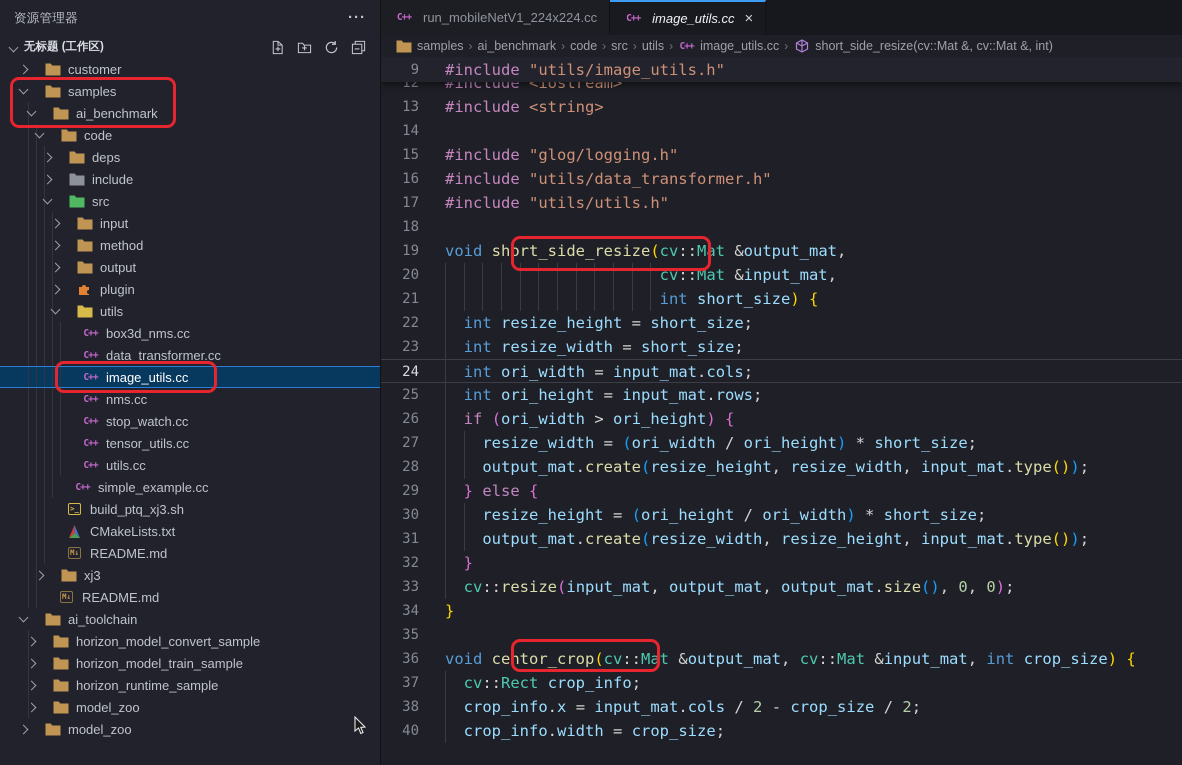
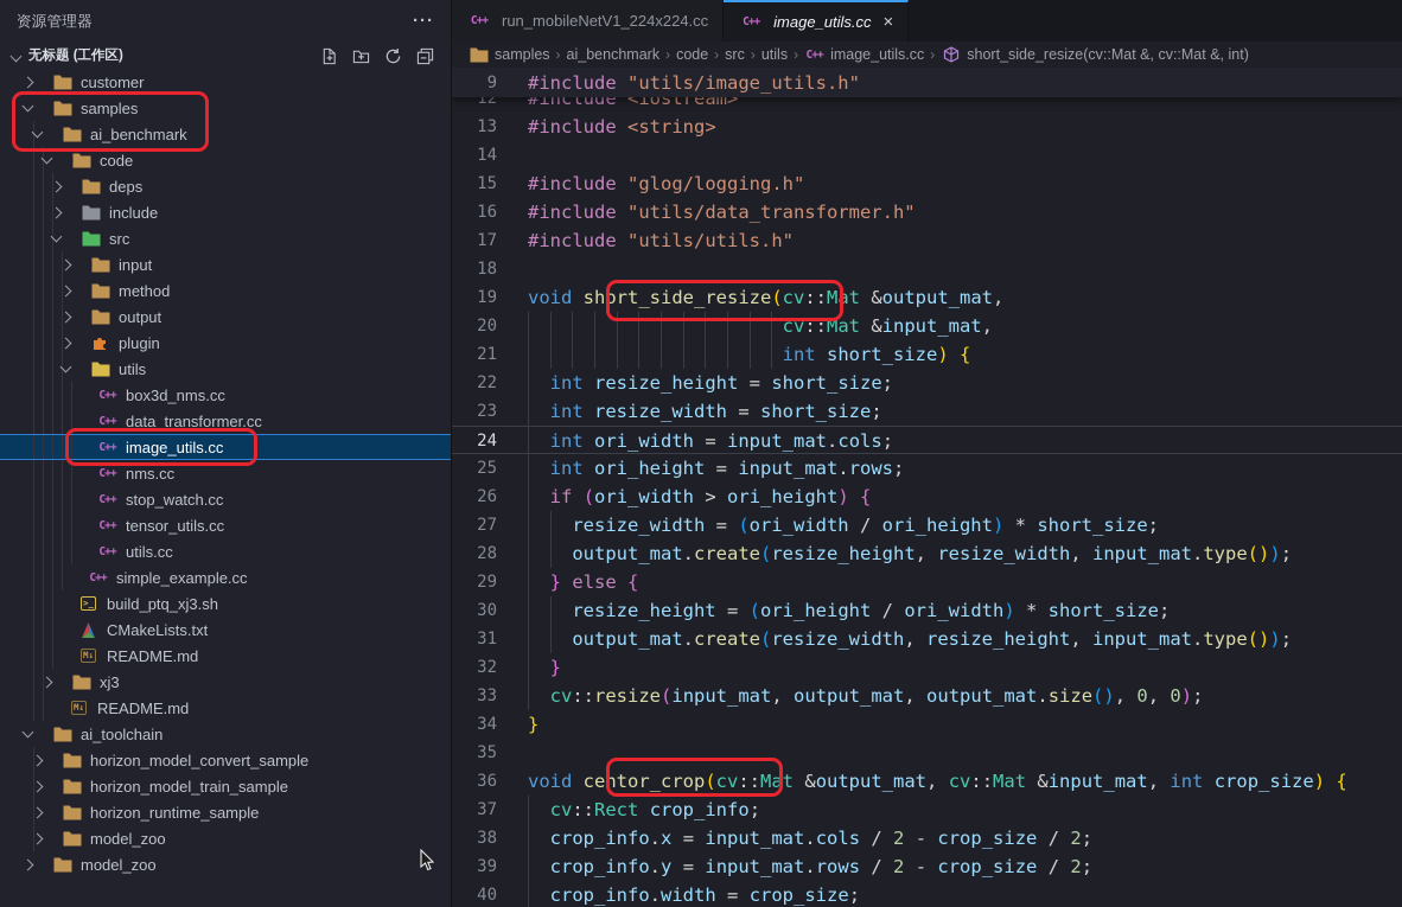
  资源管理器
  ···
  无标题 (工作区)
  customer
  samples
  ai_benchmark
  code
  deps
  include
  src
  input
  method
  output
  plugin
  utils
  C++
  box3d_nms.cc
  C++
  data_transformer.cc
  C++
  image_utils.cc
  C++
  nms.cc
  C++
  stop_watch.cc
  C++
  tensor_utils.cc
  C++
  utils.cc
  C++
  simple_example.cc
  >_
  build_ptq_xj3.sh
  CMakeLists.txt
  M↓
  README.md
  xj3
  M↓
  README.md
  ai_toolchain
  horizon_model_convert_sample
  horizon_model_train_sample
  horizon_runtime_sample
  model_zoo
  model_zoo
  C++
  run_mobileNetV1_224x224.cc
  C++
  image_utils.cc
  ×
  samples
  ›
  ai_benchmark
  ›
  code
  ›
  src
  ›
  utils
  ›
  C++
  image_utils.cc
  ›
  short_side_resize(cv::Mat &, cv::Mat &, int)
  12
  #include <iostream>
  13
  #include <string>
  14
  15
  #include "glog/logging.h"
  16
  #include "utils/data_transformer.h"
  17
  #include "utils/utils.h"
  18
  19
  void short_side_resize(cv::Mat &output_mat,
  20
  cv::Mat &input_mat,
  21
  int short_size) {
  22
  int resize_height = short_size;
  23
  int resize_width = short_size;
  24
  int ori_width = input_mat.cols;
  25
  int ori_height = input_mat.rows;
  26
  if (ori_width > ori_height) {
  27
  resize_width = (ori_width / ori_height) * short_size;
  28
  output_mat.create(resize_height, resize_width, input_mat.type());
  29
  } else {
  30
  resize_height = (ori_height / ori_width) * short_size;
  31
  output_mat.create(resize_width, resize_height, input_mat.type());
  32
  }
  33
  cv::resize(input_mat, output_mat, output_mat.size(), 0, 0);
  34
  }
  35
  36
  void centor_crop(cv::Mat &output_mat, cv::Mat &input_mat, int crop_size) {
  37
  cv::Rect crop_info;
  38
  crop_info.x = input_mat.cols / 2 - crop_size / 2;
+ 39
+ crop_info.y = input_mat.rows / 2 - crop_size / 2;
  40
  crop_info.width = crop_size;
  9
  #include "utils/image_utils.h"
